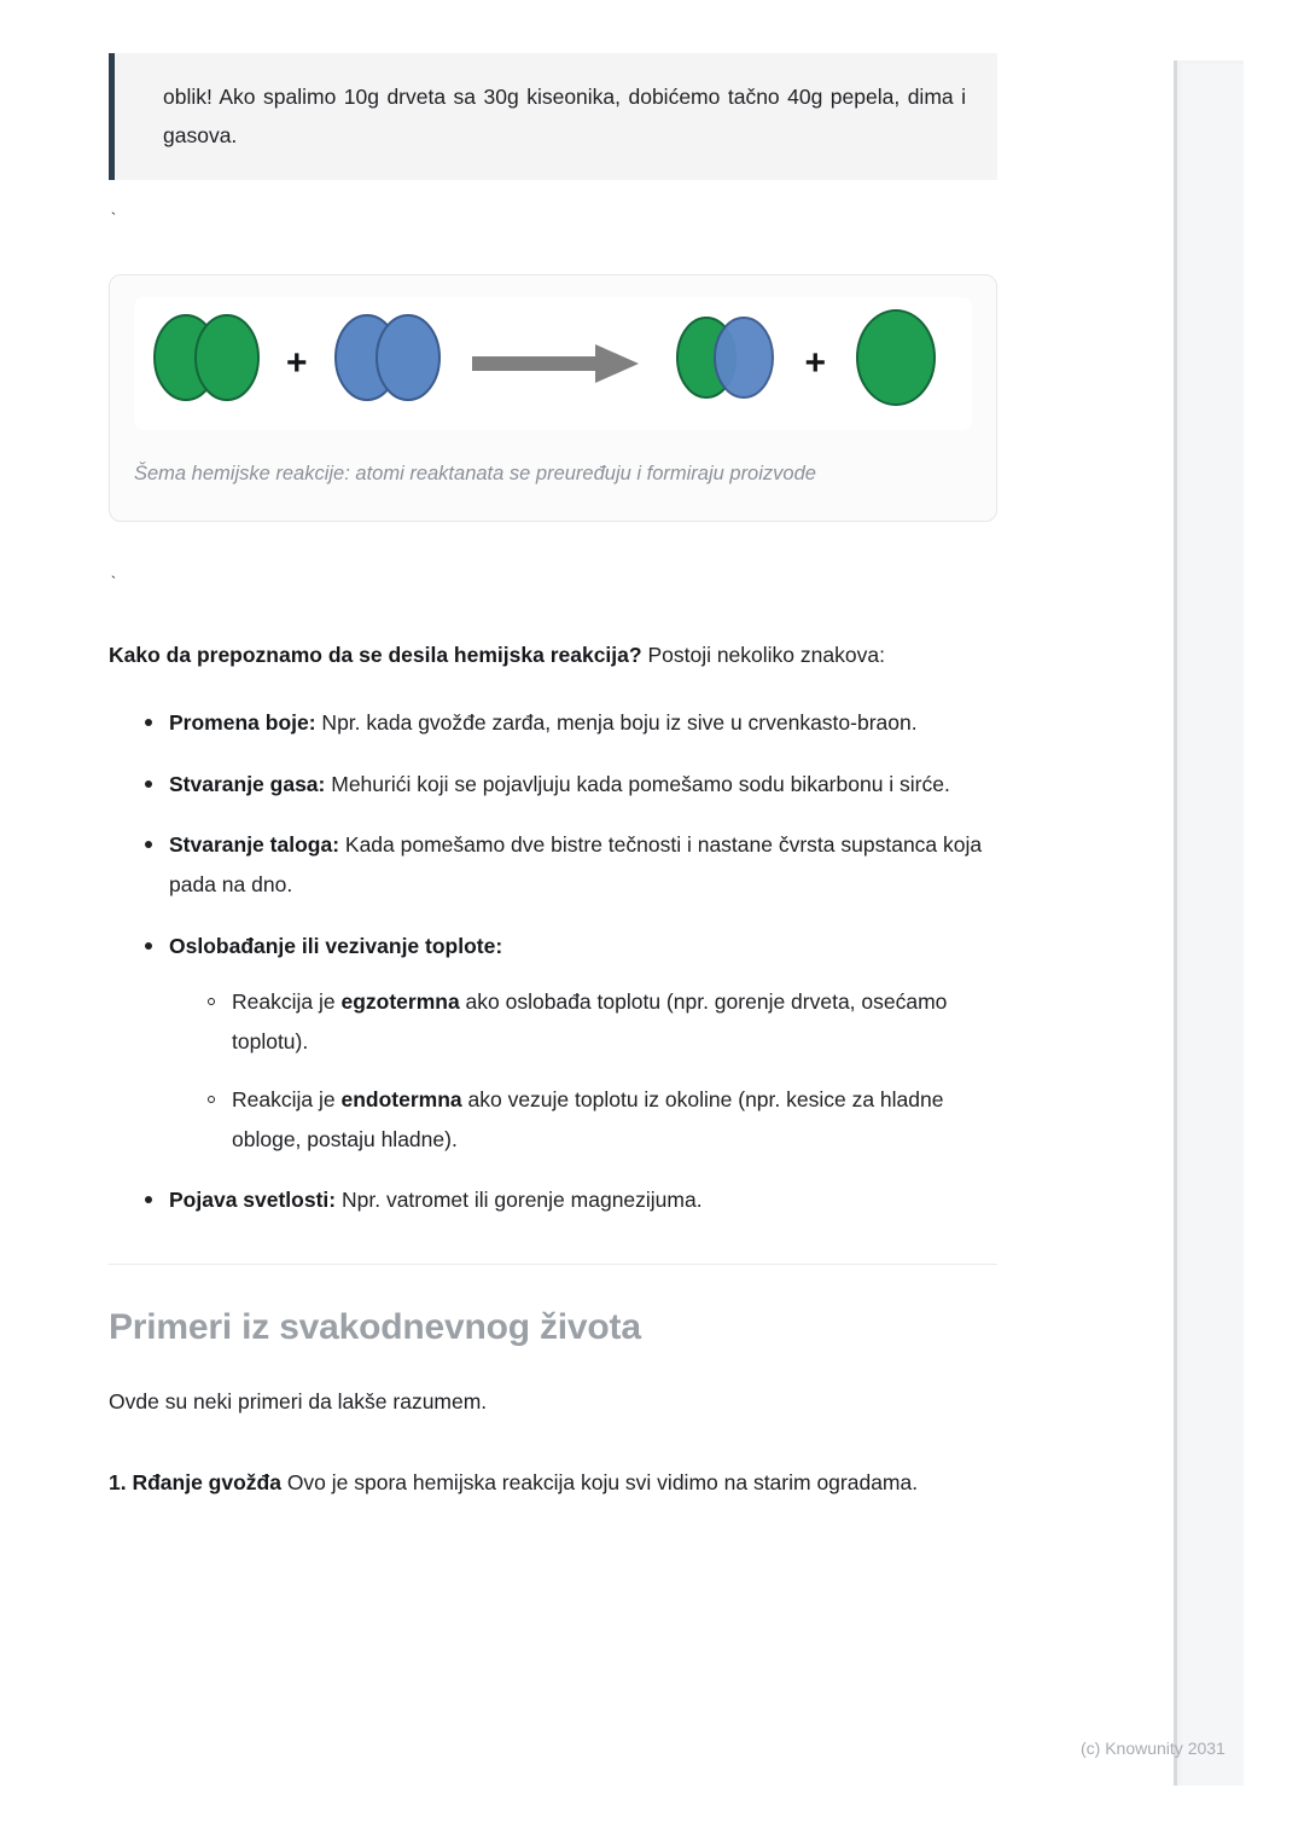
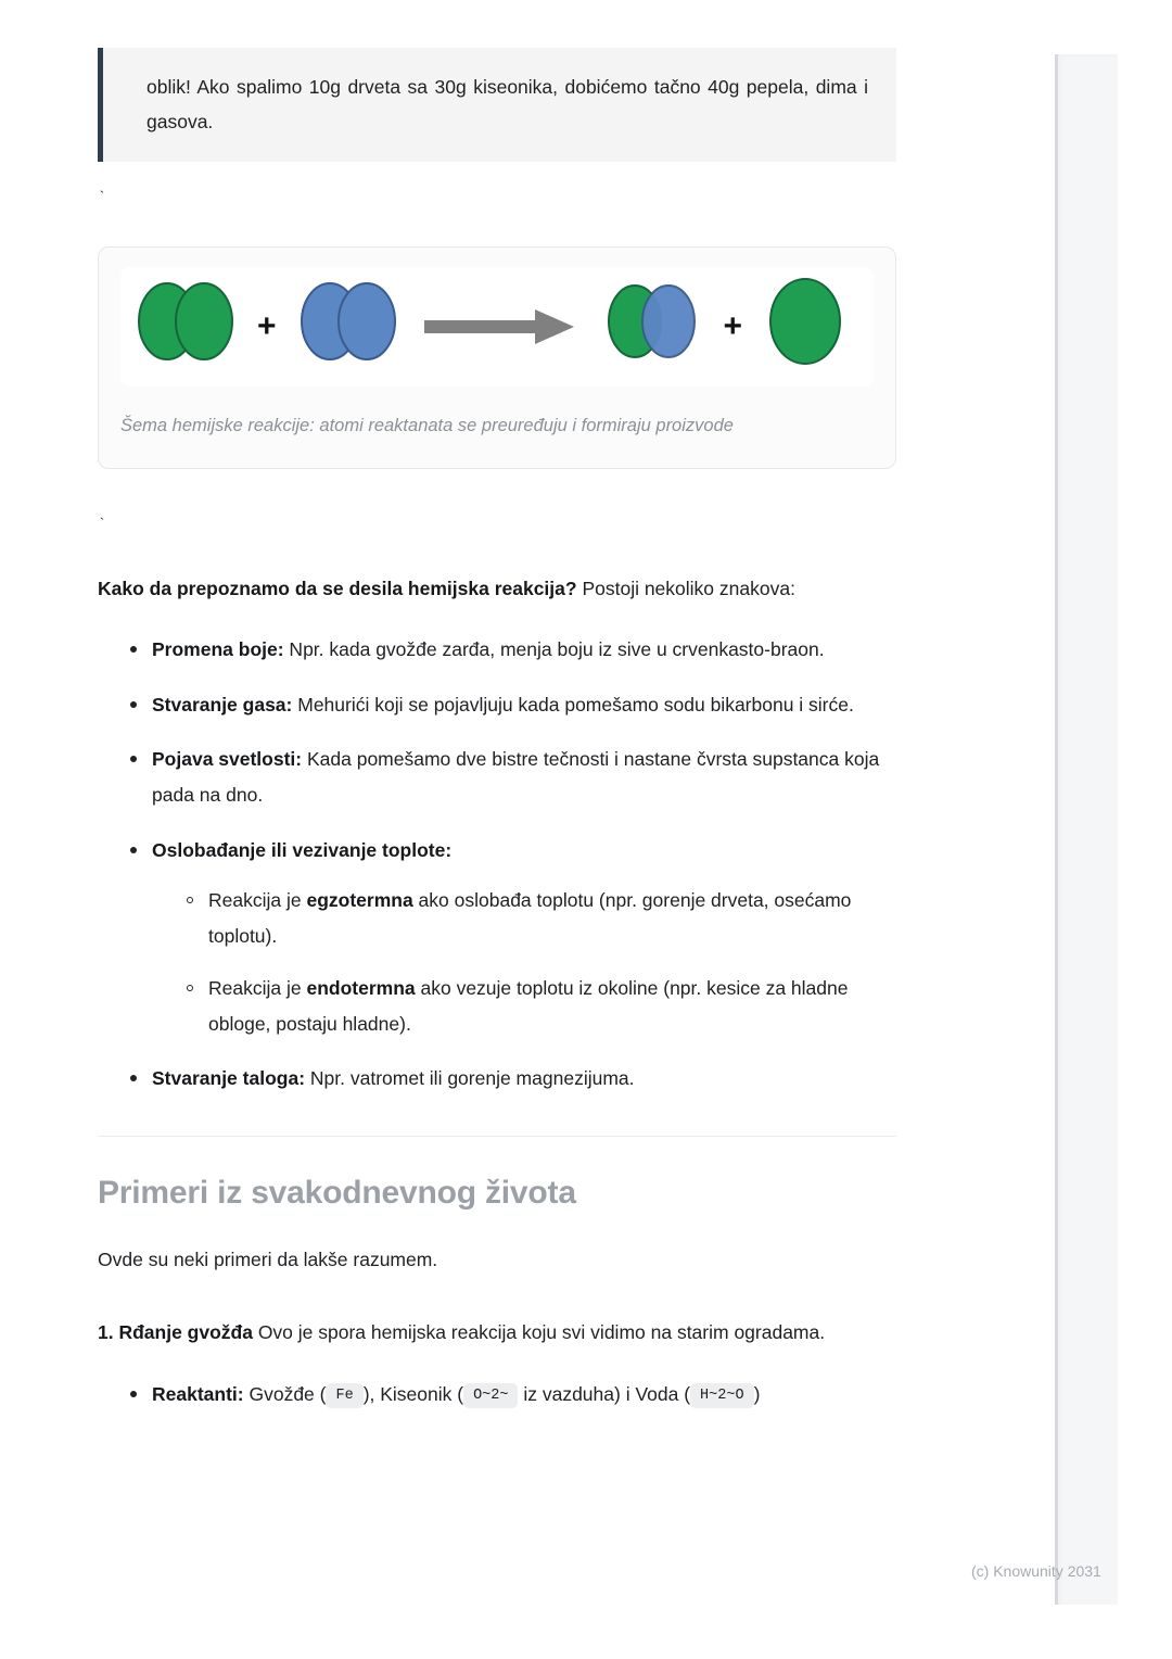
  oblik! Ako spalimo 10g drveta sa 30g kiseonika, dobićemo tačno 40g pepela, dima i gasova.
  `
  +
  +
  Šema hemijske reakcije: atomi reaktanata se preuređuju i formiraju proizvode
  `
  Kako da prepoznamo da se desila hemijska reakcija? Postoji nekoliko znakova:
  Promena boje: Npr. kada gvožđe zarđa, menja boju iz sive u crvenkasto-braon.
  Stvaranje gasa: Mehurići koji se pojavljuju kada pomešamo sodu bikarbonu i sirće.
- Stvaranje taloga: Kada pomešamo dve bistre tečnosti i nastane čvrsta supstanca koja pada na dno.
+ Pojava svetlosti: Kada pomešamo dve bistre tečnosti i nastane čvrsta supstanca koja pada na dno.
  Oslobađanje ili vezivanje toplote:
  Reakcija je egzotermna ako oslobađa toplotu (npr. gorenje drveta, osećamo toplotu).
  Reakcija je endotermna ako vezuje toplotu iz okoline (npr. kesice za hladne obloge, postaju hladne).
- Pojava svetlosti: Npr. vatromet ili gorenje magnezijuma.
+ Stvaranje taloga: Npr. vatromet ili gorenje magnezijuma.
  Primeri iz svakodnevnog života
  Ovde su neki primeri da lakše razumem.
  1. Rđanje gvožđa Ovo je spora hemijska reakcija koju svi vidimo na starim ogradama.
+ Reaktanti: Gvožđe ( Fe ), Kiseonik ( O~2~ iz vazduha) i Voda ( H~2~O )
  (c) Knowunity 2031
